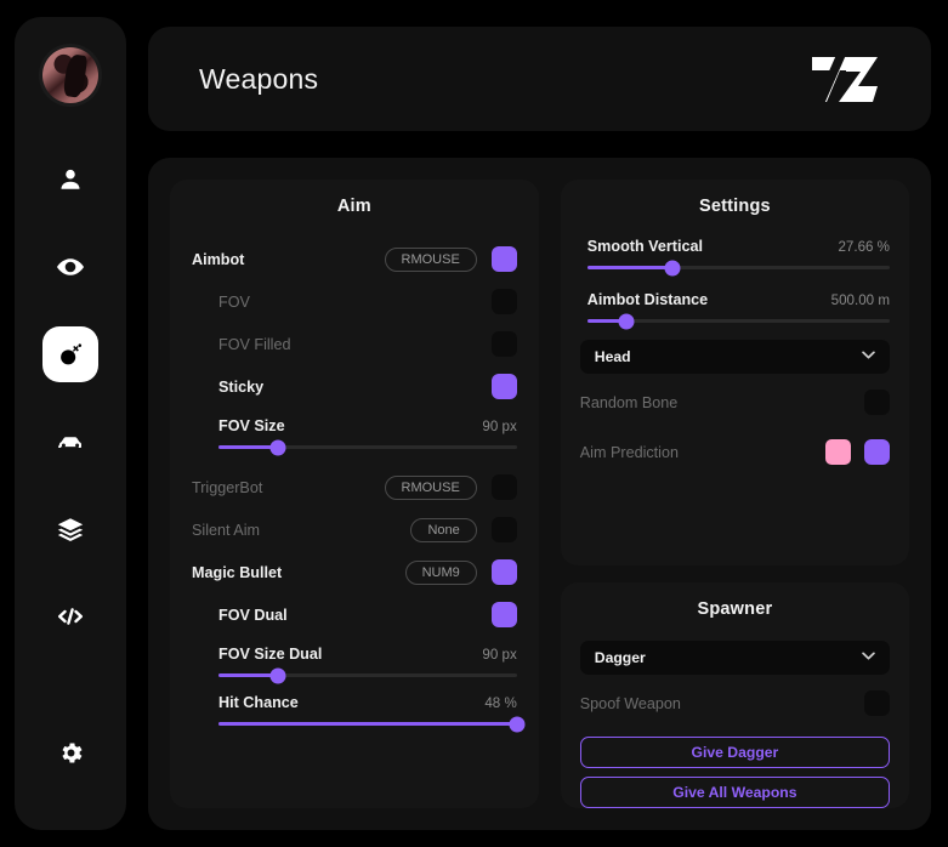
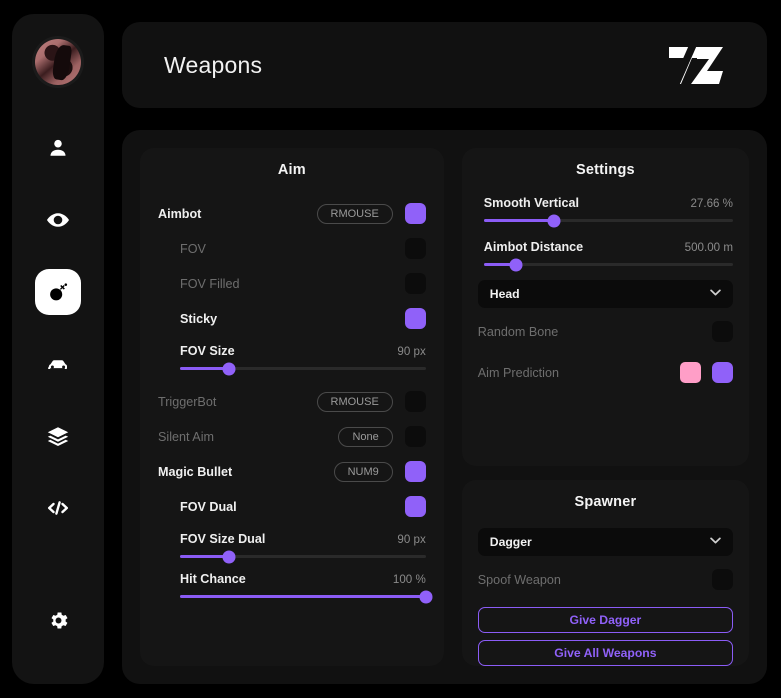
  Weapons
  Aim
  Aimbot
  RMOUSE
  FOV
  FOV Filled
  Sticky
  FOV Size
  90 px
  TriggerBot
  RMOUSE
  Silent Aim
  None
  Magic Bullet
  NUM9
  FOV Dual
  FOV Size Dual
  90 px
  Hit Chance
- 48 %
+ 100 %
  Settings
  Smooth Vertical
  27.66 %
  Aimbot Distance
  500.00 m
  Head
  Random Bone
  Aim Prediction
  Spawner
  Dagger
  Spoof Weapon
  Give Dagger
  Give All Weapons
